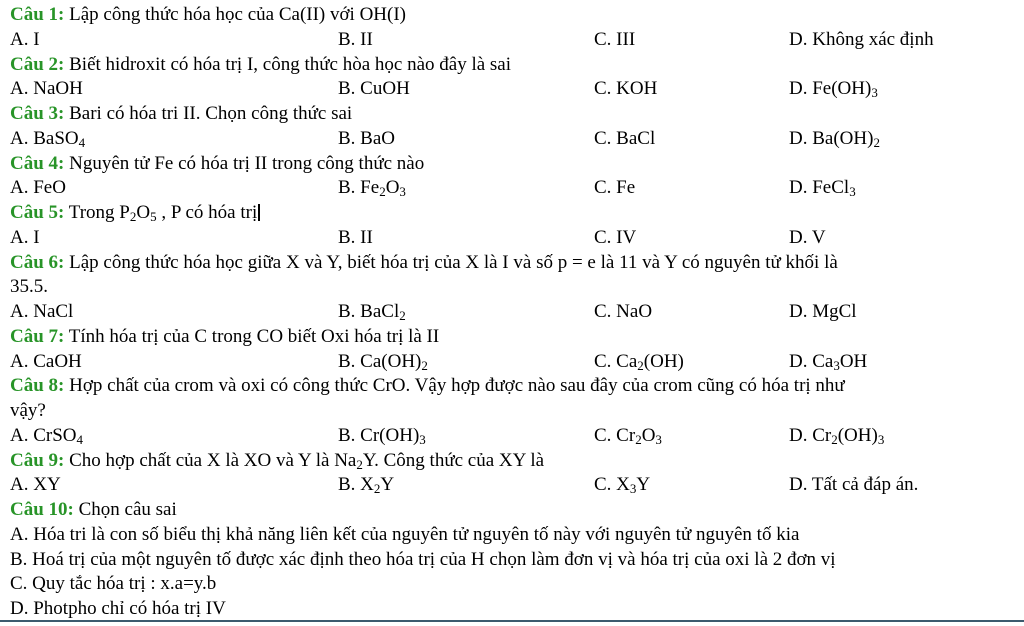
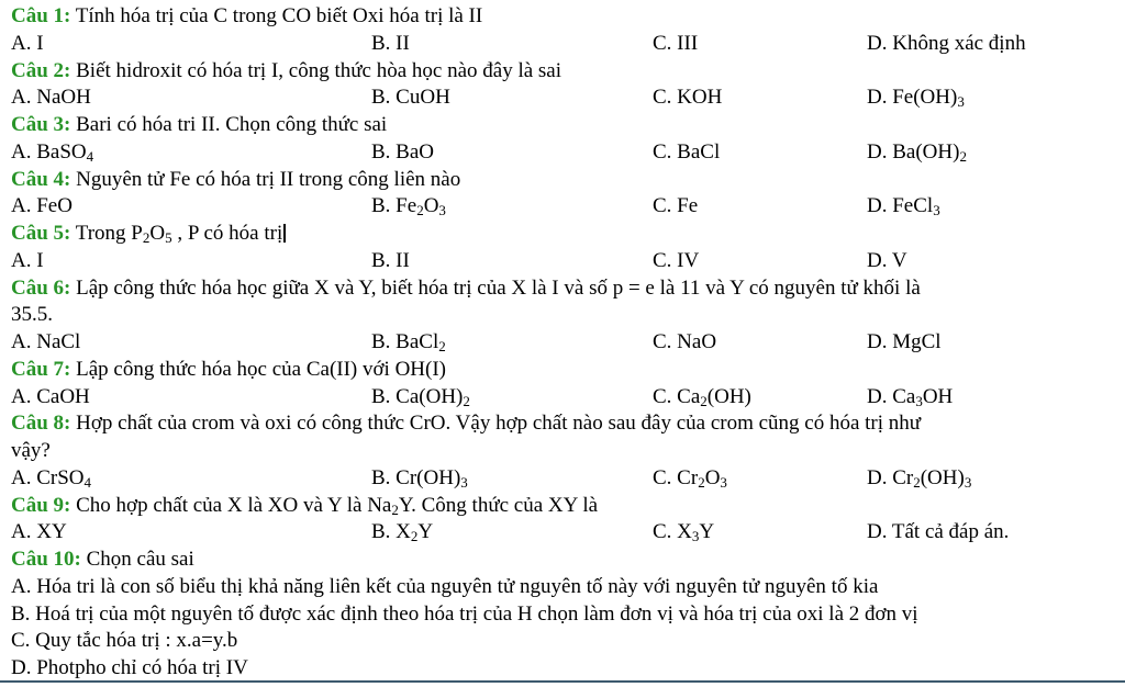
- Câu 1: Lập công thức hóa học của Ca(II) với OH(I)
+ Câu 1: Tính hóa trị của C trong CO biết Oxi hóa trị là II
  A. I
  B. II
  C. III
  D. Không xác định
  Câu 2: Biết hidroxit có hóa trị I, công thức hòa học nào đây là sai
  A. NaOH
  B. CuOH
  C. KOH
  D. Fe(OH)3
  Câu 3: Bari có hóa tri II. Chọn công thức sai
  A. BaSO4
  B. BaO
  C. BaCl
  D. Ba(OH)2
- Câu 4: Nguyên tử Fe có hóa trị II trong công thức nào
+ Câu 4: Nguyên tử Fe có hóa trị II trong công liên nào
  A. FeO
  B. Fe2O3
  C. Fe
  D. FeCl3
  Câu 5: Trong P2O5 , P có hóa trị
  A. I
  B. II
  C. IV
  D. V
  Câu 6: Lập công thức hóa học giữa X và Y, biết hóa trị của X là I và số p = e là 11 và Y có nguyên tử khối là
  35.5.
  A. NaCl
  B. BaCl2
  C. NaO
  D. MgCl
- Câu 7: Tính hóa trị của C trong CO biết Oxi hóa trị là II
+ Câu 7: Lập công thức hóa học của Ca(II) với OH(I)
  A. CaOH
  B. Ca(OH)2
  C. Ca2(OH)
  D. Ca3OH
- Câu 8: Hợp chất của crom và oxi có công thức CrO. Vậy hợp được nào sau đây của crom cũng có hóa trị như
+ Câu 8: Hợp chất của crom và oxi có công thức CrO. Vậy hợp chất nào sau đây của crom cũng có hóa trị như
  vậy?
  A. CrSO4
  B. Cr(OH)3
  C. Cr2O3
  D. Cr2(OH)3
  Câu 9: Cho hợp chất của X là XO và Y là Na2Y. Công thức của XY là
  A. XY
  B. X2Y
  C. X3Y
  D. Tất cả đáp án.
  Câu 10: Chọn câu sai
  A. Hóa tri là con số biểu thị khả năng liên kết của nguyên tử nguyên tố này với nguyên tử nguyên tố kia
  B. Hoá trị của một nguyên tố được xác định theo hóa trị của H chọn làm đơn vị và hóa trị của oxi là 2 đơn vị
  C. Quy tắc hóa trị : x.a=y.b
  D. Photpho chỉ có hóa trị IV
